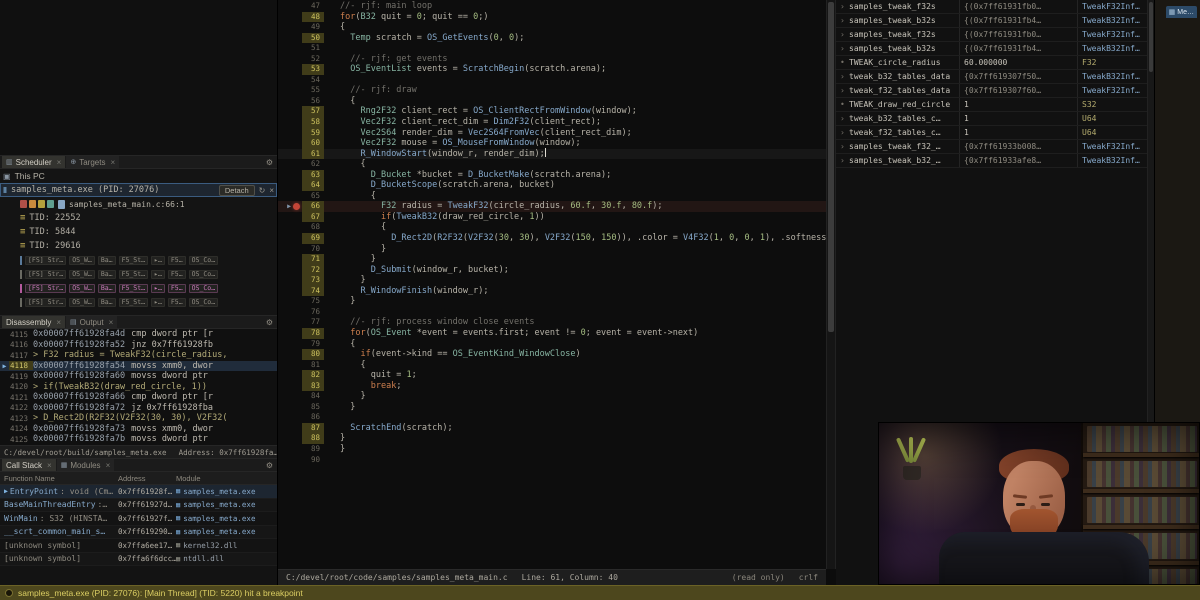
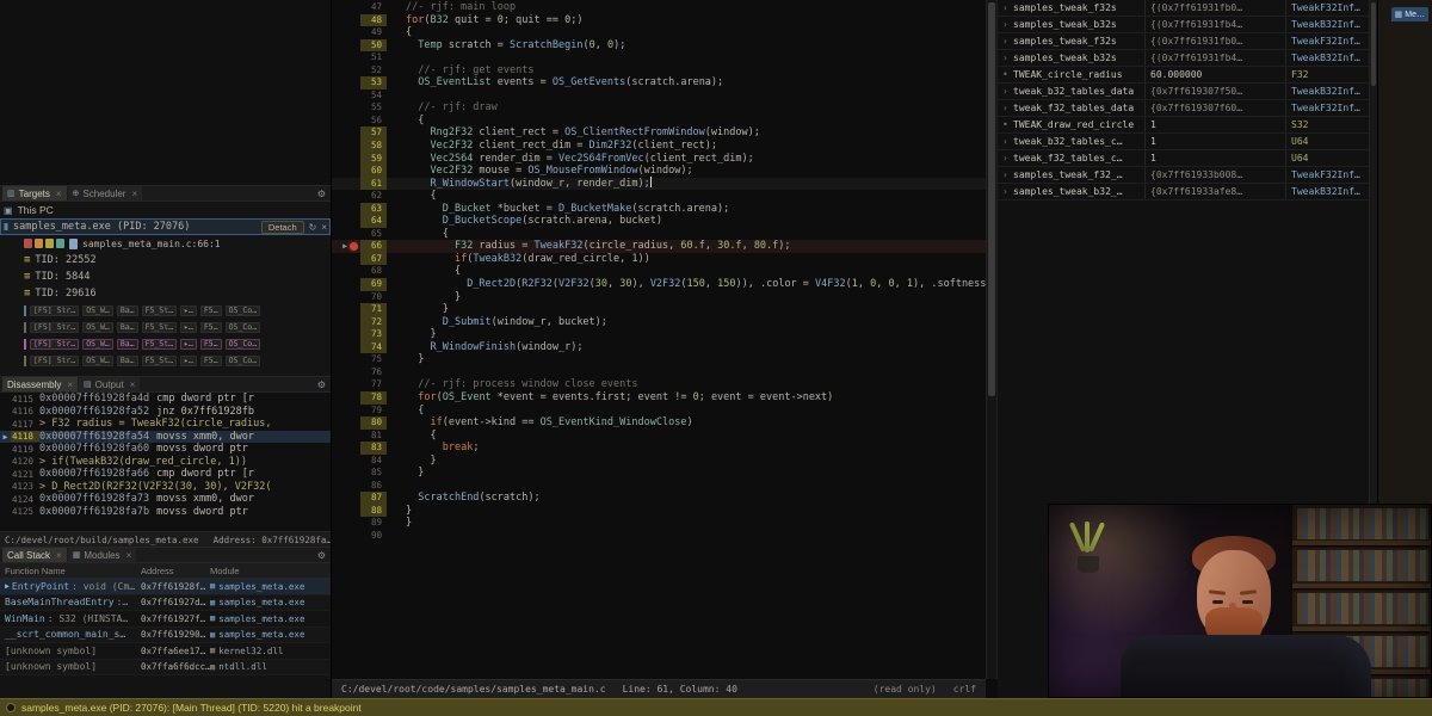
- Scheduler
+ Targets
  ×
- Targets
+ Scheduler
  ×
  ⚙
  ▣
  This PC
  ‖
  samples_meta.exe (PID: 27076)
  Detach
  ↻
  ×
  samples_meta_main.c:66:1
  ≡
  TID: 22552
  ≡
  TID: 5844
  ≡
  TID: 29616
  [FS] Str…
  OS_W…
  Ba…
  F5_St…
  ▸…
  F5…
  OS_Co…
  [FS] Str…
  OS_W…
  Ba…
  F5_St…
  ▸…
  F5…
  OS_Co…
  [FS] Str…
  OS_W…
  Ba…
  F5_St…
  ▸…
  F5…
  OS_Co…
  [FS] Str…
  OS_W…
  Ba…
  F5_St…
  ▸…
  F5…
  OS_Co…
  Disassembly
  ×
  Output
  ×
  ⚙
  4115
  0x00007ff61928fa4d
  cmp dword ptr [r
  4116
  0x00007ff61928fa52
  jnz 0x7ff61928fb
  4117
  > F32 radius = TweakF32(circle_radius,
  ▶
  4118
  0x00007ff61928fa54
  movss xmm0, dwor
  4119
  0x00007ff61928fa60
  movss dword ptr
  4120
  > if(TweakB32(draw_red_circle, 1))
  4121
  0x00007ff61928fa66
  cmp dword ptr [r
- 4122
- 0x00007ff61928fa72
- jz 0x7ff61928fba
  4123
  > D_Rect2D(R2F32(V2F32(30, 30), V2F32(
  4124
  0x00007ff61928fa73
  movss xmm0, dwor
  4125
  0x00007ff61928fa7b
  movss dword ptr
  C:/devel/root/build/samples_meta.exe
  Address: 0x7ff61928fa…
  Call Stack
  ×
  Modules
  ×
  ⚙
  Function Name
  Address
  Module
  ▶
  EntryPoint
  : void (Cm…
  0x7ff61928f…
  ▦
  samples_meta.exe
  BaseMainThreadEntry
  :…
  0x7ff61927d…
  ▦
  samples_meta.exe
  WinMain
  : S32 (HINSTA…
  0x7ff61927f…
  ▦
  samples_meta.exe
  __scrt_common_main_s…
  0x7ff619290…
  ▦
  samples_meta.exe
  [unknown symbol]
  0x7ffa6ee17…
  ▦
  kernel32.dll
  [unknown symbol]
  0x7ffa6f6dcc…
  ▦
  ntdll.dll
  47
  //- rjf: main loop
  48
  for(B32 quit = 0; quit == 0;)
  49
  {
  50
- Temp scratch = OS_GetEvents(0, 0);
+ Temp scratch = ScratchBegin(0, 0);
  51
  52
  //- rjf: get events
  53
- OS_EventList events = ScratchBegin(scratch.arena);
+ OS_EventList events = OS_GetEvents(scratch.arena);
  54
  55
  //- rjf: draw
  56
  {
  57
  Rng2F32 client_rect = OS_ClientRectFromWindow(window);
  58
  Vec2F32 client_rect_dim = Dim2F32(client_rect);
  59
  Vec2S64 render_dim = Vec2S64FromVec(client_rect_dim);
  60
  Vec2F32 mouse = OS_MouseFromWindow(window);
  61
  R_WindowStart(window_r, render_dim);
  62
  {
  63
  D_Bucket *bucket = D_BucketMake(scratch.arena);
  64
  D_BucketScope(scratch.arena, bucket)
  65
  {
  ▶
  66
  F32 radius = TweakF32(circle_radius, 60.f, 30.f, 80.f);
  67
  if(TweakB32(draw_red_circle, 1))
  68
  {
  69
  D_Rect2D(R2F32(V2F32(30, 30), V2F32(150, 150)), .color = V4F32(1, 0, 0, 1), .softness
  70
  }
  71
  }
  72
  D_Submit(window_r, bucket);
  73
  }
  74
  R_WindowFinish(window_r);
  75
  }
  76
  77
  //- rjf: process window close events
  78
  for(OS_Event *event = events.first; event != 0; event = event->next)
  79
  {
  80
  if(event->kind == OS_EventKind_WindowClose)
  81
  {
- 82
- quit = 1;
  83
  break;
  84
  }
  85
  }
  86
  87
  ScratchEnd(scratch);
  88
  }
  89
  }
  90
  C:/devel/root/code/samples/samples_meta_main.c
  Line: 61, Column: 40
  (read only)
  crlf
  ›
  samples_tweak_f32s
  {(0x7ff61931fb0…
  TweakF32Inf…
  ›
  samples_tweak_b32s
  {(0x7ff61931fb4…
  TweakB32Inf…
  ›
  samples_tweak_f32s
  {(0x7ff61931fb0…
  TweakF32Inf…
  ›
  samples_tweak_b32s
  {(0x7ff61931fb4…
  TweakB32Inf…
  •
  TWEAK_circle_radius
  60.000000
  F32
  ›
  tweak_b32_tables_data
  {0x7ff619307f50…
  TweakB32Inf…
  ›
  tweak_f32_tables_data
  {0x7ff619307f60…
  TweakF32Inf…
  •
  TWEAK_draw_red_circle
  1
  S32
  ›
  tweak_b32_tables_c…
  1
  U64
  ›
  tweak_f32_tables_c…
  1
  U64
  ›
  samples_tweak_f32_…
  {0x7ff61933b008…
  TweakF32Inf…
  ›
  samples_tweak_b32_…
  {0x7ff61933afe8…
  TweakB32Inf…
  samples_meta.exe (PID: 27076): [Main Thread] (TID: 5220) hit a breakpoint
